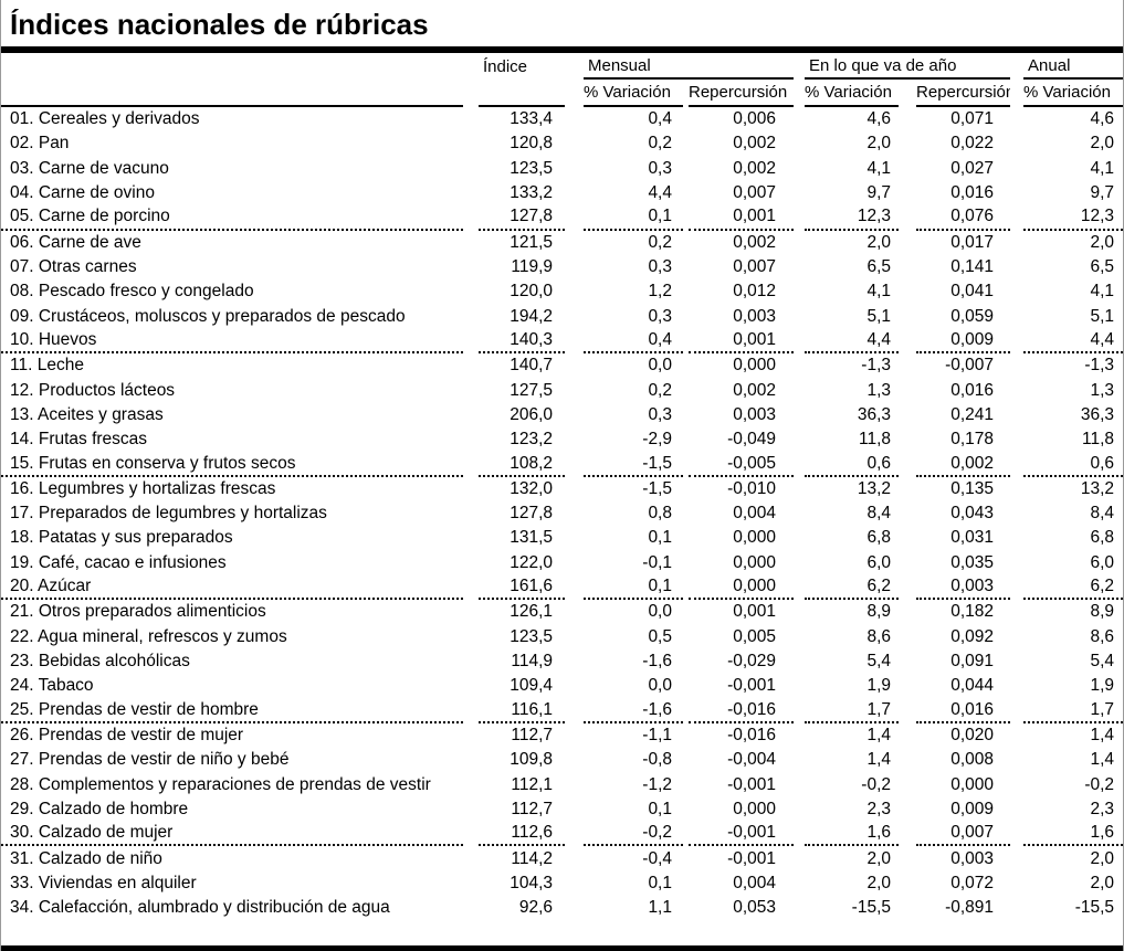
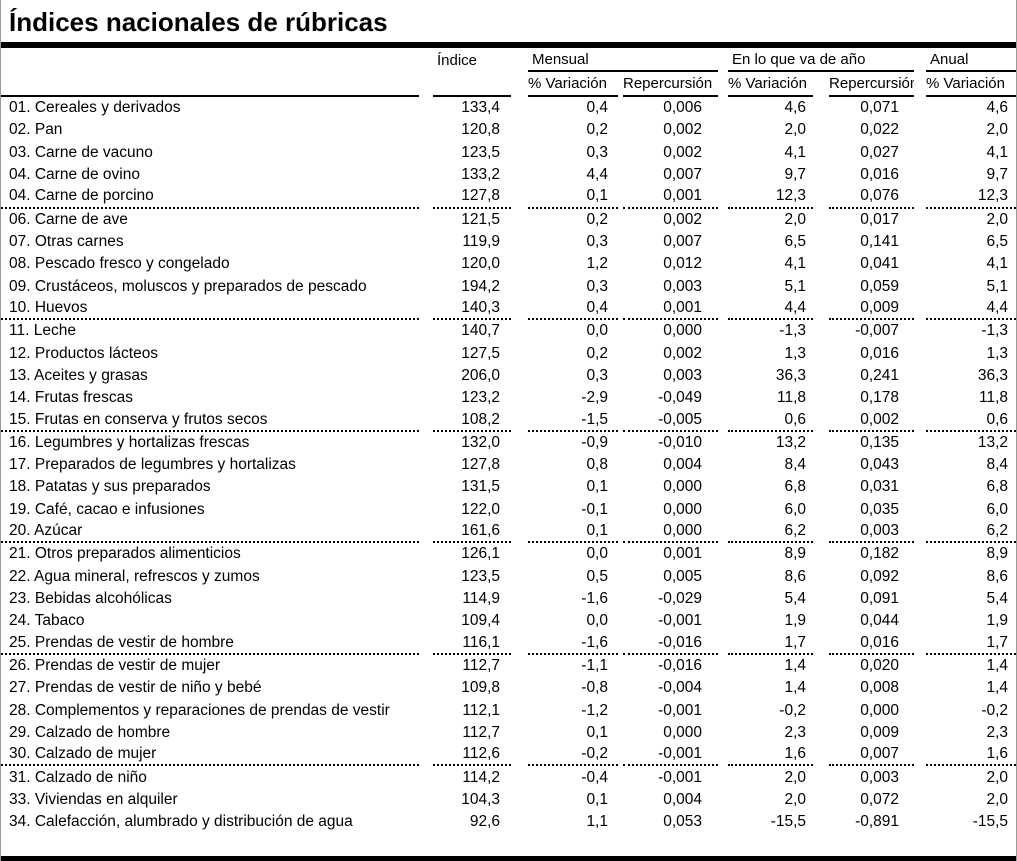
  Índices nacionales de rúbricas
  	Índice	Mensual	En lo que va de año	Anual
  		% Variación	Repercursión	% Variación	Repercursió	% Variación
  01. Cereales y derivados	133,4	0,4	0,006	4,6	0,071	4,6
  02. Pan	120,8	0,2	0,002	2,0	0,022	2,0
  03. Carne de vacuno	123,5	0,3	0,002	4,1	0,027	4,1
  04. Carne de ovino	133,2	4,4	0,007	9,7	0,016	9,7
- 05. Carne de porcino	127,8	0,1	0,001	12,3	0,076	12,3
+ 04. Carne de porcino	127,8	0,1	0,001	12,3	0,076	12,3
  06. Carne de ave	121,5	0,2	0,002	2,0	0,017	2,0
  07. Otras carnes	119,9	0,3	0,007	6,5	0,141	6,5
  08. Pescado fresco y congelado	120,0	1,2	0,012	4,1	0,041	4,1
  09. Crustáceos, moluscos y preparados de pescado	194,2	0,3	0,003	5,1	0,059	5,1
  10. Huevos	140,3	0,4	0,001	4,4	0,009	4,4
  11. Leche	140,7	0,0	0,000	-1,3	-0,007	-1,3
  12. Productos lácteos	127,5	0,2	0,002	1,3	0,016	1,3
  13. Aceites y grasas	206,0	0,3	0,003	36,3	0,241	36,3
  14. Frutas frescas	123,2	-2,9	-0,049	11,8	0,178	11,8
  15. Frutas en conserva y frutos secos	108,2	-1,5	-0,005	0,6	0,002	0,6
- 16. Legumbres y hortalizas frescas	132,0	-1,5	-0,010	13,2	0,135	13,2
+ 16. Legumbres y hortalizas frescas	132,0	-0,9	-0,010	13,2	0,135	13,2
  17. Preparados de legumbres y hortalizas	127,8	0,8	0,004	8,4	0,043	8,4
  18. Patatas y sus preparados	131,5	0,1	0,000	6,8	0,031	6,8
  19. Café, cacao e infusiones	122,0	-0,1	0,000	6,0	0,035	6,0
  20. Azúcar	161,6	0,1	0,000	6,2	0,003	6,2
  21. Otros preparados alimenticios	126,1	0,0	0,001	8,9	0,182	8,9
  22. Agua mineral, refrescos y zumos	123,5	0,5	0,005	8,6	0,092	8,6
  23. Bebidas alcohólicas	114,9	-1,6	-0,029	5,4	0,091	5,4
  24. Tabaco	109,4	0,0	-0,001	1,9	0,044	1,9
  25. Prendas de vestir de hombre	116,1	-1,6	-0,016	1,7	0,016	1,7
  26. Prendas de vestir de mujer	112,7	-1,1	-0,016	1,4	0,020	1,4
  27. Prendas de vestir de niño y bebé	109,8	-0,8	-0,004	1,4	0,008	1,4
  28. Complementos y reparaciones de prendas de vestir	112,1	-1,2	-0,001	-0,2	0,000	-0,2
  29. Calzado de hombre	112,7	0,1	0,000	2,3	0,009	2,3
  30. Calzado de mujer	112,6	-0,2	-0,001	1,6	0,007	1,6
  31. Calzado de niño	114,2	-0,4	-0,001	2,0	0,003	2,0
  33. Viviendas en alquiler	104,3	0,1	0,004	2,0	0,072	2,0
  34. Calefacción, alumbrado y distribución de agua	92,6	1,1	0,053	-15,5	-0,891	-15,5
